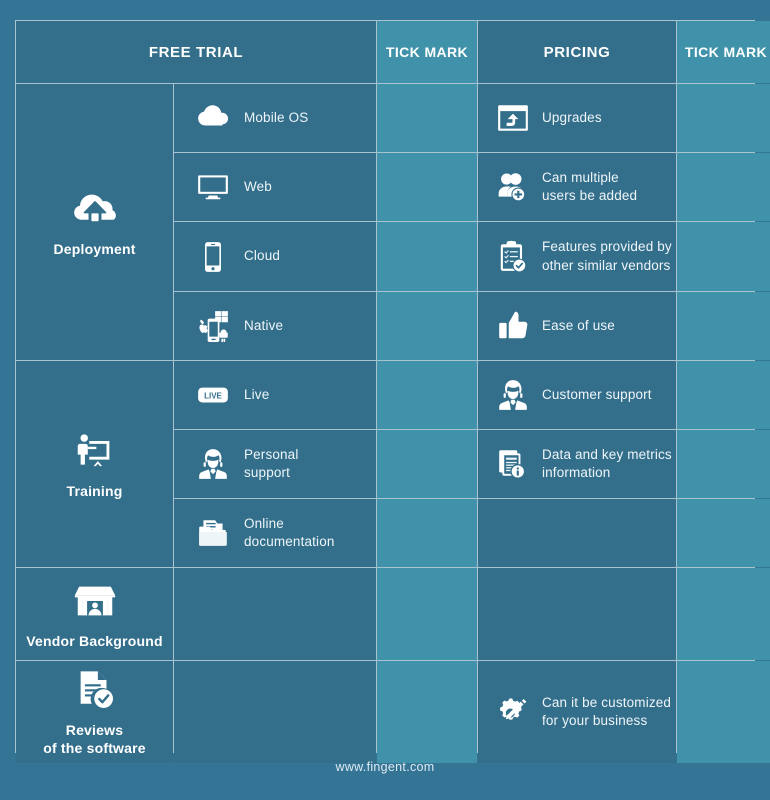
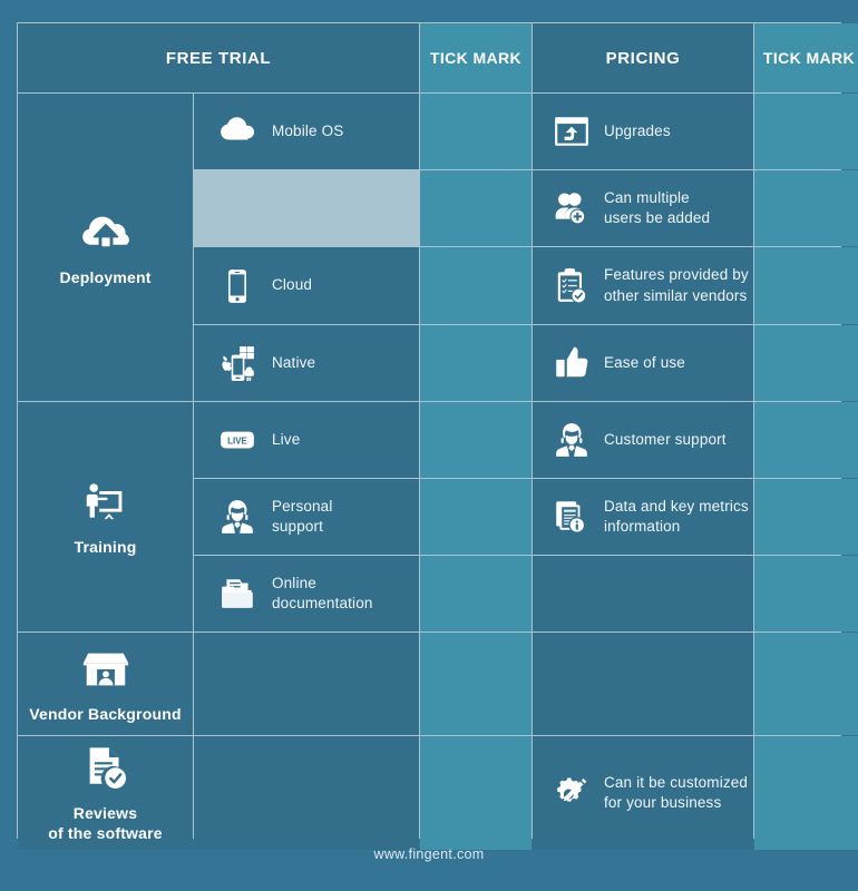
  FREE TRIAL
  TICK MARK
  PRICING
  TICK MARK
  Deployment
  Training
  Vendor Background
  Reviews
  of the software
  Mobile OS
- Web
  Cloud
  Native
  LIVE
  Live
  Personal
  support
  Online
  documentation
  Upgrades
  Can multiple
  users be added
  Features provided by
  other similar vendors
  Ease of use
  Customer support
  Data and key metrics
  information
  Can it be customized
  for your business
  www.fingent.com
